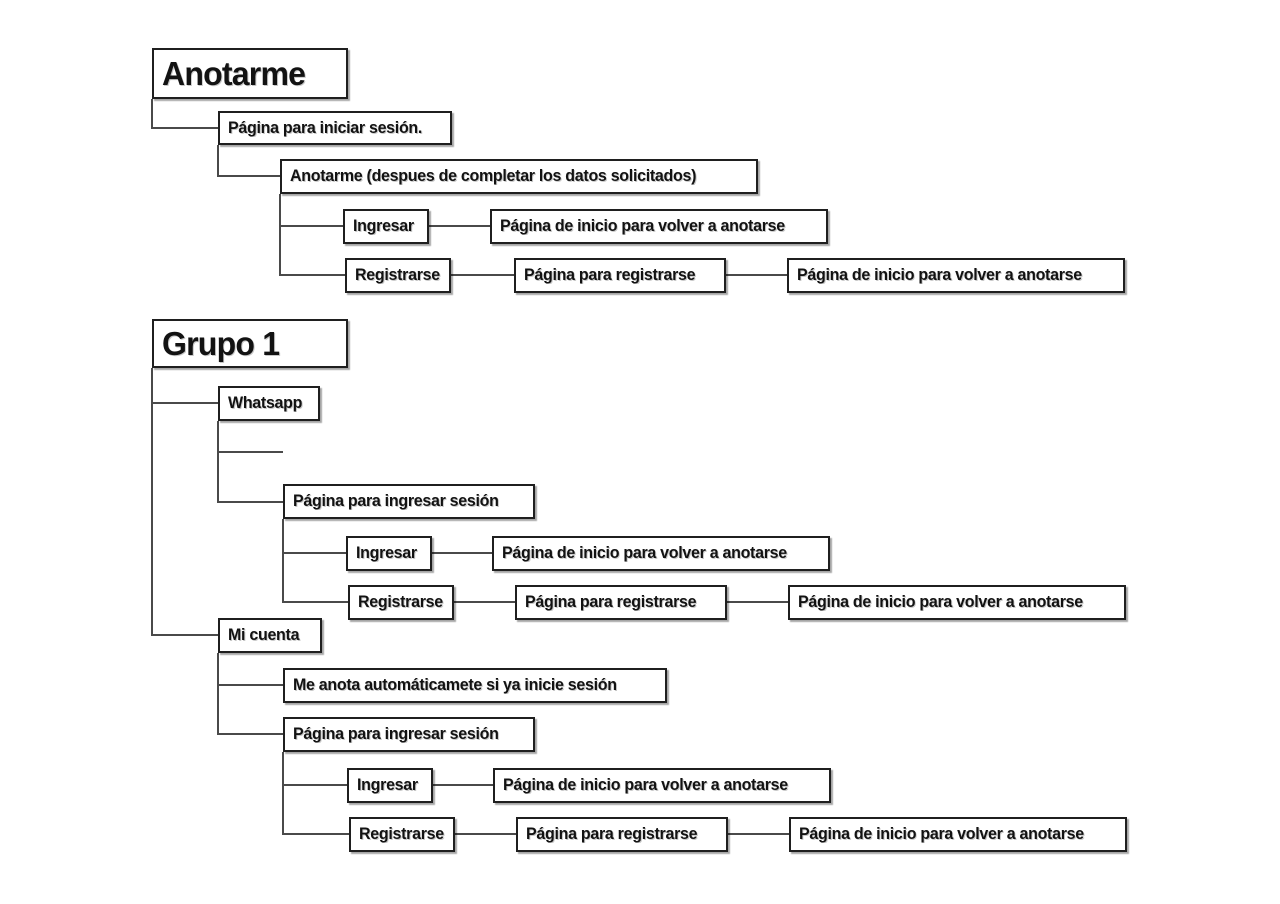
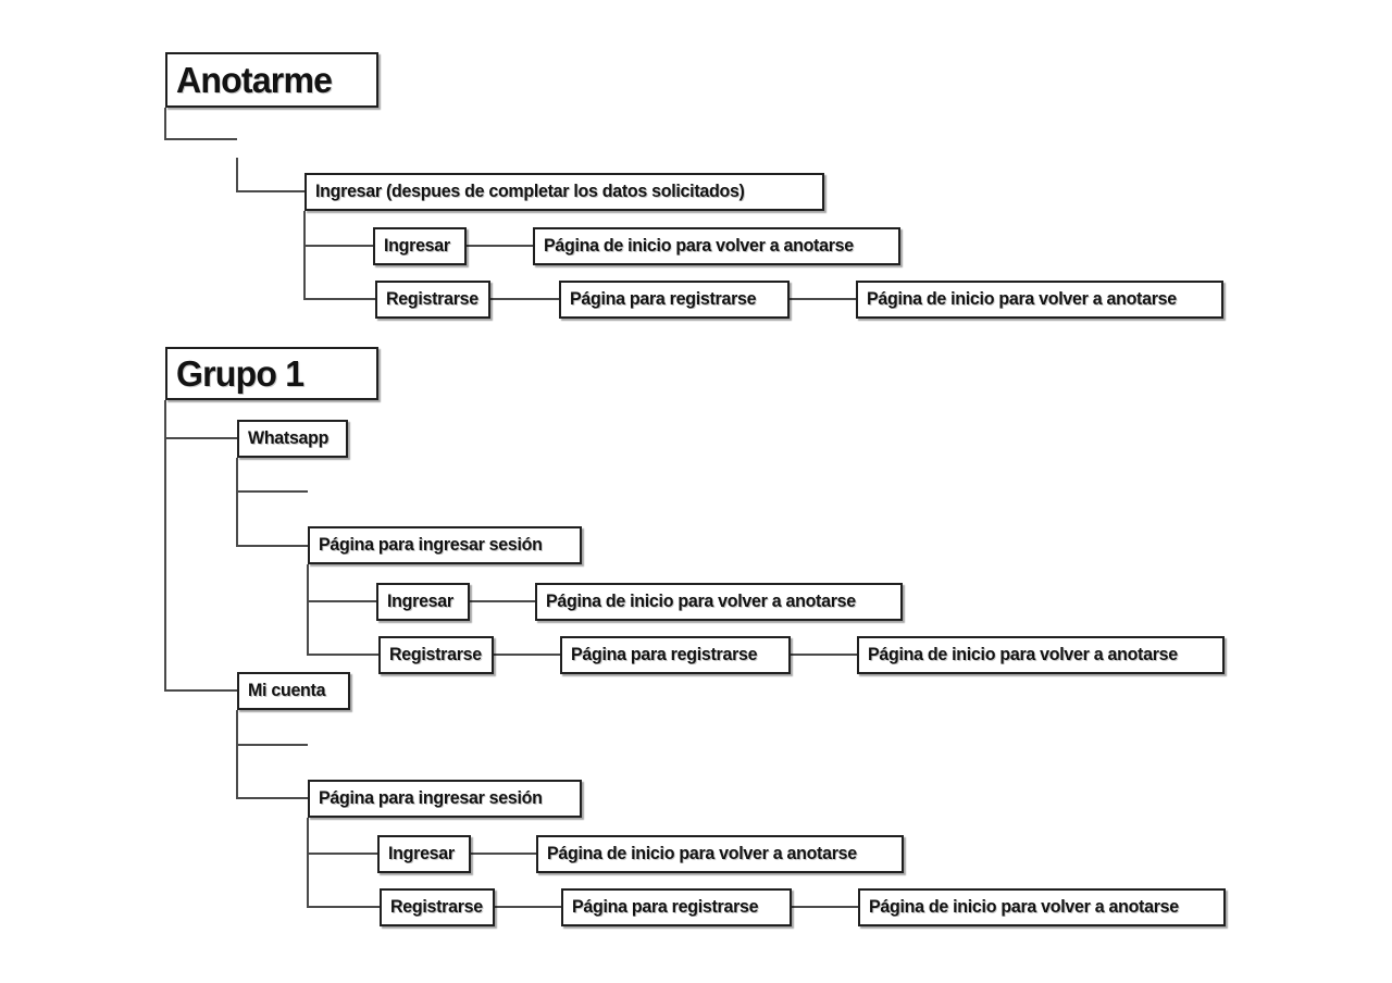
  Anotarme
- Página para iniciar sesión.
- Anotarme (despues de completar los datos solicitados)
+ Ingresar (despues de completar los datos solicitados)
  Ingresar
  Página de inicio para volver a anotarse
  Registrarse
  Página para registrarse
  Página de inicio para volver a anotarse
  Grupo 1
  Whatsapp
  Página para ingresar sesión
  Ingresar
  Página de inicio para volver a anotarse
  Registrarse
  Página para registrarse
  Página de inicio para volver a anotarse
  Mi cuenta
- Me anota automáticamete si ya inicie sesión
  Página para ingresar sesión
  Ingresar
  Página de inicio para volver a anotarse
  Registrarse
  Página para registrarse
  Página de inicio para volver a anotarse
